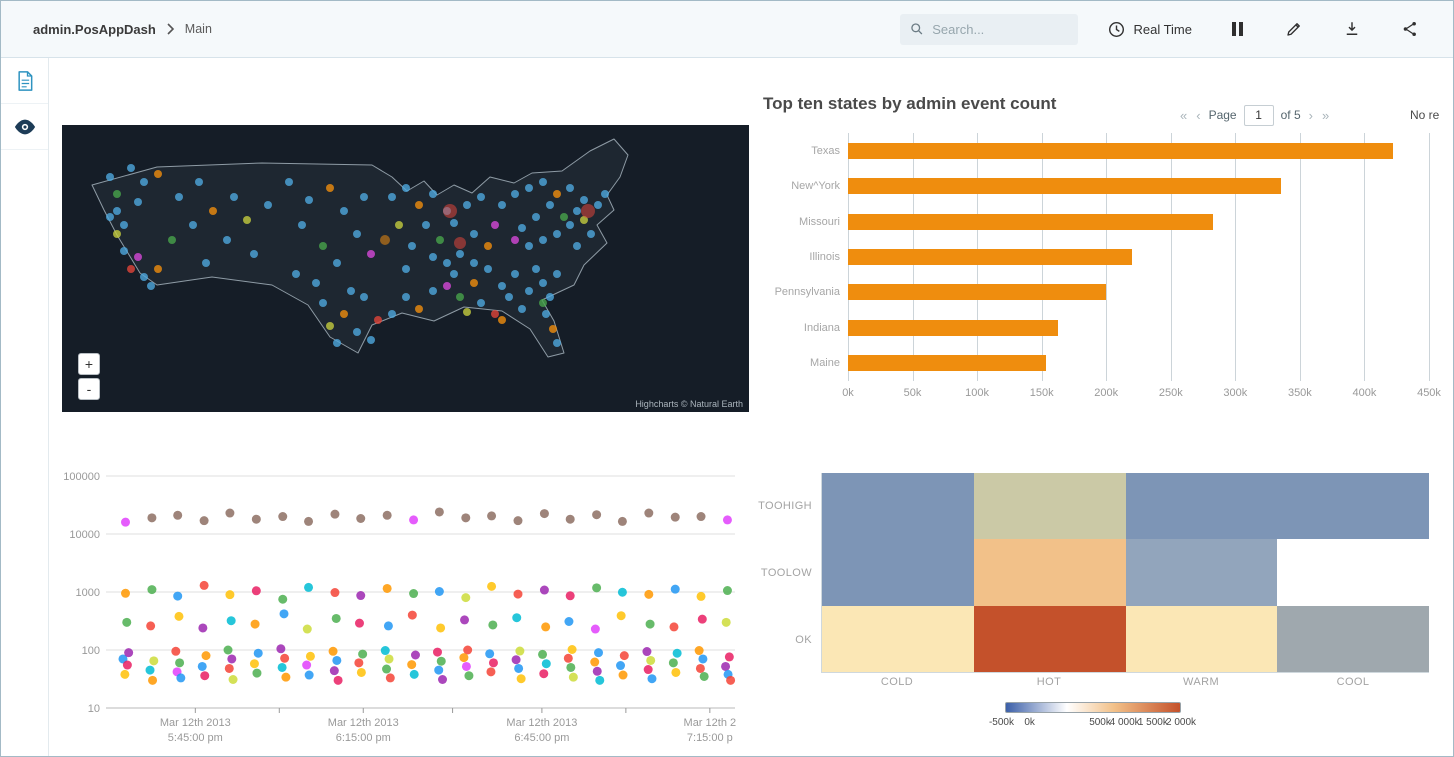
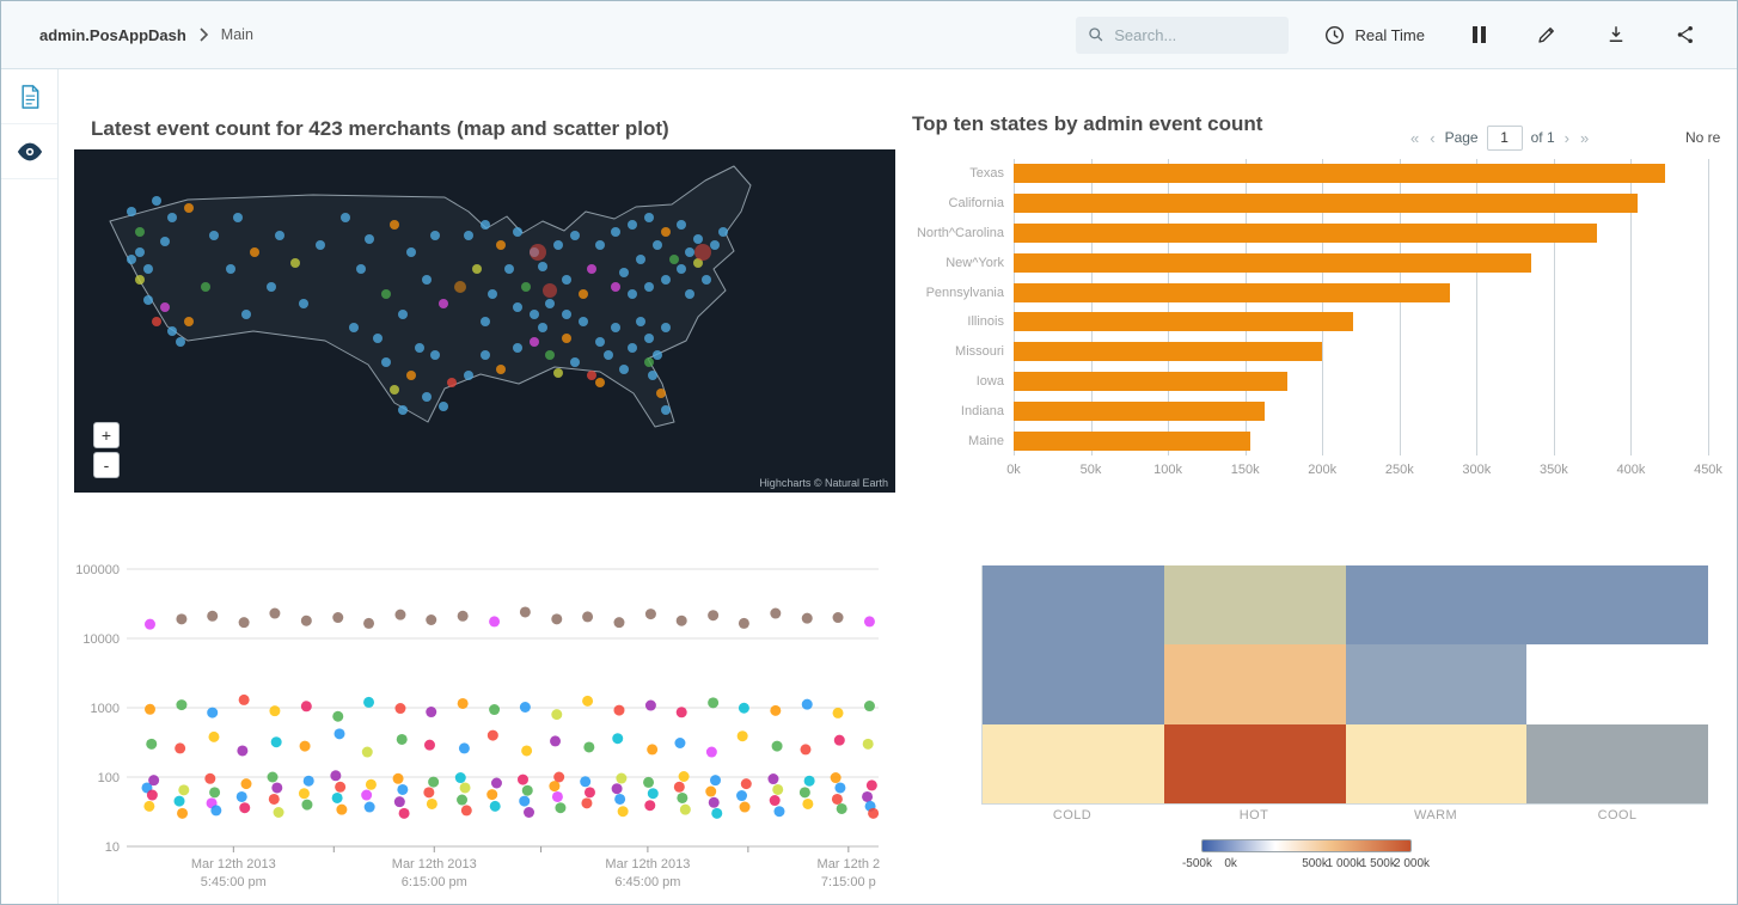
  admin.PosAppDash
  Main
  Search...
  Real Time
+ Latest event count for 423 merchants (map and scatter plot)
  +
  -
  Highcharts © Natural Earth
  Top ten states by admin event count
  «
  ‹
  Page
  1
- of 5
+ of 1
  ›
  »
  No re
  Texas
+ California
+ North^Carolina
  New^York
- Missouri
+ Pennsylvania
  Illinois
- Pennsylvania
+ Missouri
+ Iowa
  Indiana
  Maine
  0k
  50k
  100k
  150k
  200k
  250k
  300k
  350k
  400k
  450k
  10
  100
  1000
  10000
  100000
  Mar 12th 2013
  5:45:00 pm
  Mar 12th 2013
  6:15:00 pm
  Mar 12th 2013
  6:45:00 pm
  Mar 12th 2
  7:15:00 p
- TOOHIGH
- TOOLOW
- OK
  COLD
  HOT
  WARM
  COOL
  -500k
  0k
  500k
- 4 000k
+ 1 000k
  1 500k
  2 000k
